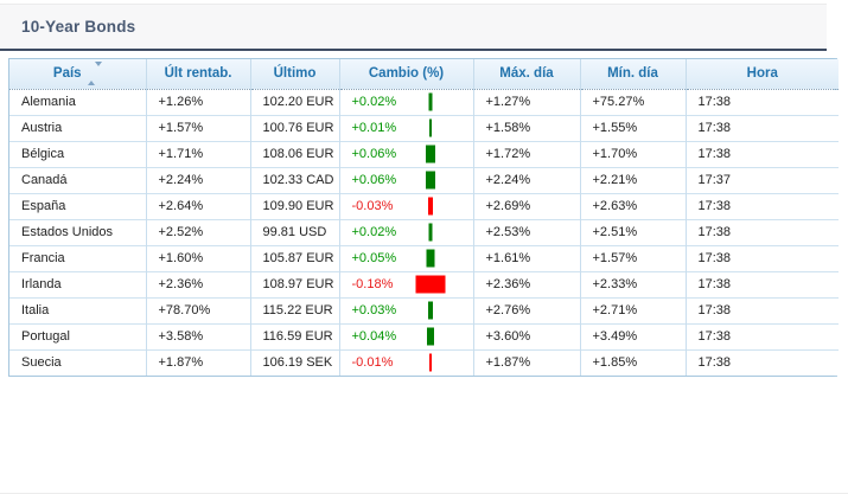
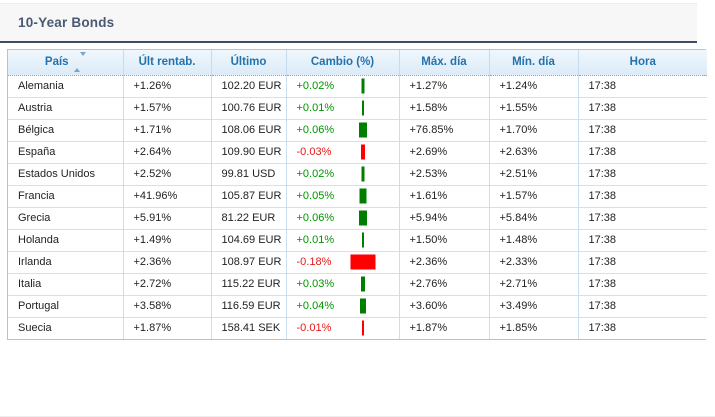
  10-Year Bonds
  País	Últ rentab.	Último	Cambio (%)	Máx. día	Mín. día	Hora
- Alemania	+1.26%	102.20 EUR	+0.02%	+1.27%	+75.27%	17:38
+ Alemania	+1.26%	102.20 EUR	+0.02%	+1.27%	+1.24%	17:38
  Austria	+1.57%	100.76 EUR	+0.01%	+1.58%	+1.55%	17:38
- Bélgica	+1.71%	108.06 EUR	+0.06%	+1.72%	+1.70%	17:38
+ Bélgica	+1.71%	108.06 EUR	+0.06%	+76.85%	+1.70%	17:38
- Canadá	+2.24%	102.33 CAD	+0.06%	+2.24%	+2.21%	17:37
  España	+2.64%	109.90 EUR	-0.03%	+2.69%	+2.63%	17:38
  Estados Unidos	+2.52%	99.81 USD	+0.02%	+2.53%	+2.51%	17:38
- Francia	+1.60%	105.87 EUR	+0.05%	+1.61%	+1.57%	17:38
+ Francia	+41.96%	105.87 EUR	+0.05%	+1.61%	+1.57%	17:38
+ Grecia	+5.91%	81.22 EUR	+0.06%	+5.94%	+5.84%	17:38
+ Holanda	+1.49%	104.69 EUR	+0.01%	+1.50%	+1.48%	17:38
  Irlanda	+2.36%	108.97 EUR	-0.18%	+2.36%	+2.33%	17:38
- Italia	+78.70%	115.22 EUR	+0.03%	+2.76%	+2.71%	17:38
+ Italia	+2.72%	115.22 EUR	+0.03%	+2.76%	+2.71%	17:38
  Portugal	+3.58%	116.59 EUR	+0.04%	+3.60%	+3.49%	17:38
- Suecia	+1.87%	106.19 SEK	-0.01%	+1.87%	+1.85%	17:38
+ Suecia	+1.87%	158.41 SEK	-0.01%	+1.87%	+1.85%	17:38
